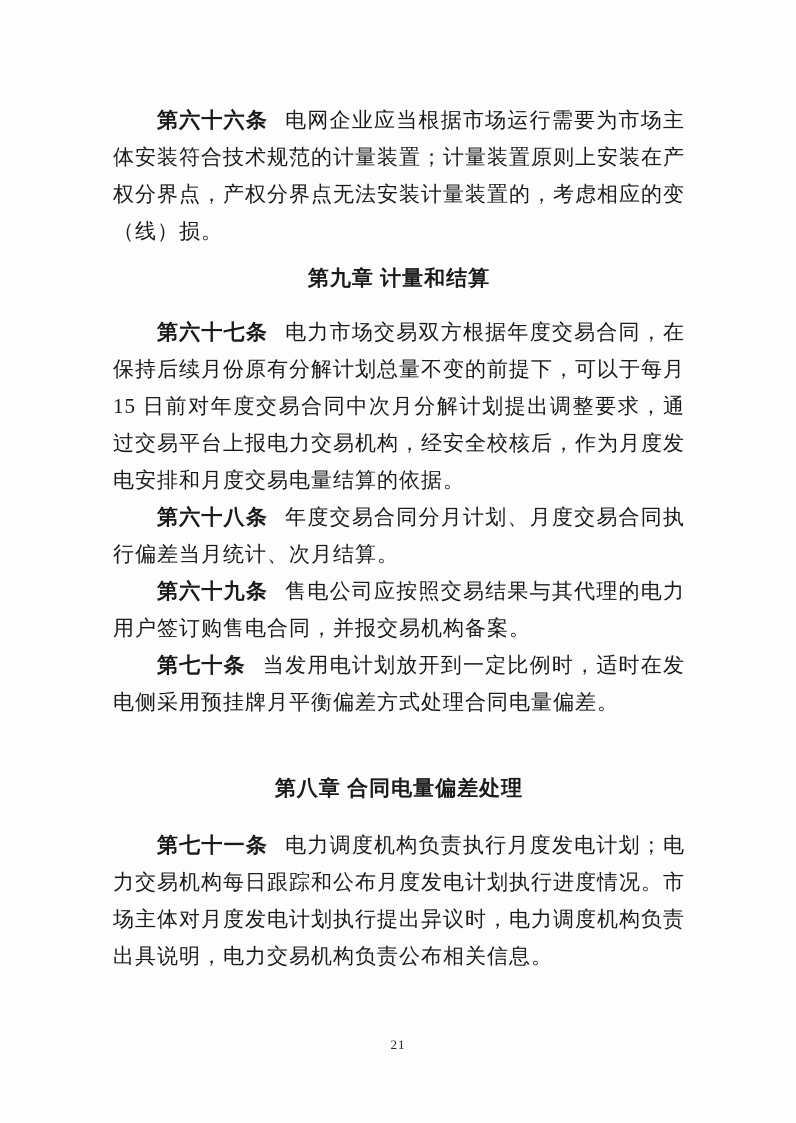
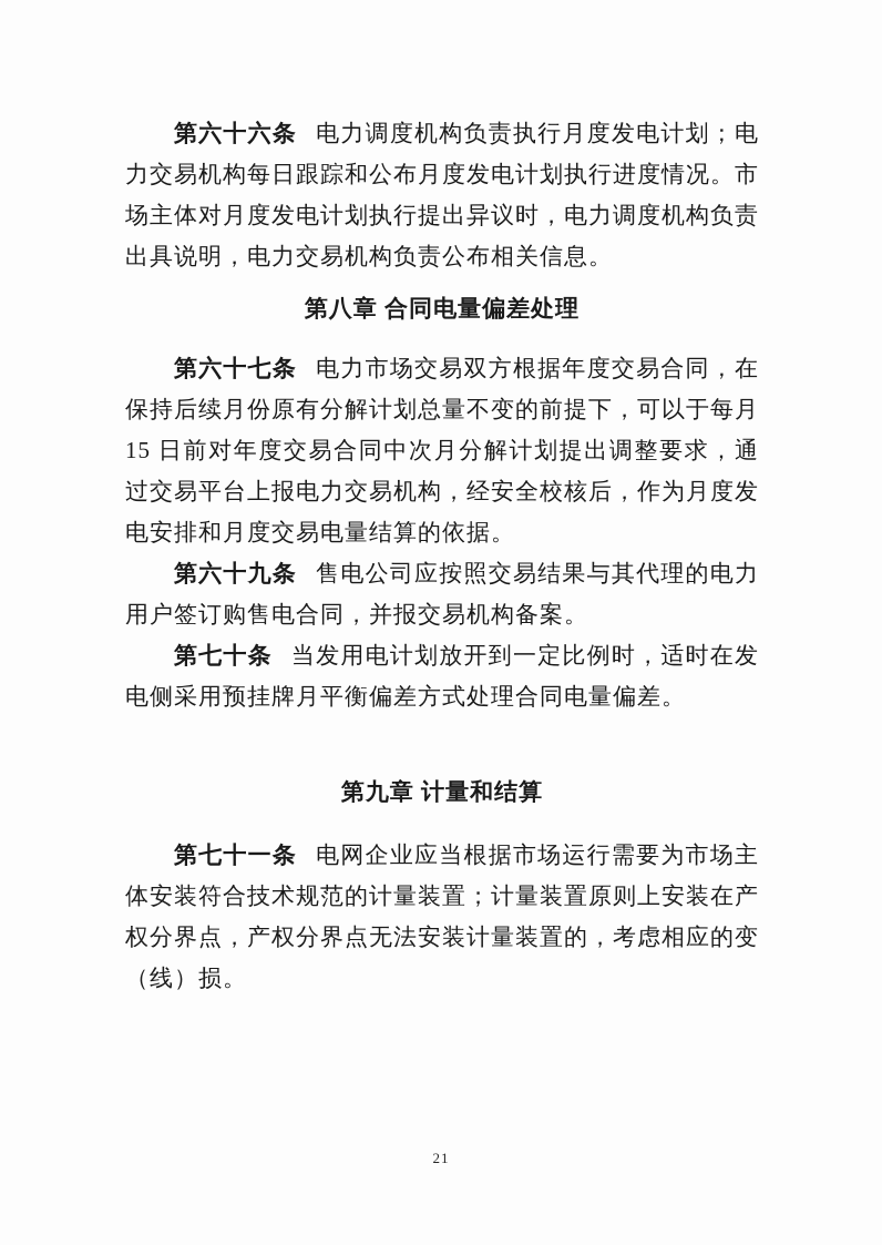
- 第六十六条 电网企业应当根据市场运行需要为市场主体安装符合技术规范的计量装置；计量装置原则上安装在产权分界点，产权分界点无法安装计量装置的，考虑相应的变（线）损。
+ 第六十六条 电力调度机构负责执行月度发电计划；电力交易机构每日跟踪和公布月度发电计划执行进度情况。市场主体对月度发电计划执行提出异议时，电力调度机构负责出具说明，电力交易机构负责公布相关信息。
- 第九章 计量和结算
+ 第八章 合同电量偏差处理
  第六十七条 电力市场交易双方根据年度交易合同，在保持后续月份原有分解计划总量不变的前提下，可以于每月15 日前对年度交易合同中次月分解计划提出调整要求，通过交易平台上报电力交易机构，经安全校核后，作为月度发电安排和月度交易电量结算的依据。
- 第六十八条 年度交易合同分月计划、月度交易合同执行偏差当月统计、次月结算。
  第六十九条 售电公司应按照交易结果与其代理的电力用户签订购售电合同，并报交易机构备案。
  第七十条 当发用电计划放开到一定比例时，适时在发电侧采用预挂牌月平衡偏差方式处理合同电量偏差。
- 第八章 合同电量偏差处理
+ 第九章 计量和结算
- 第七十一条 电力调度机构负责执行月度发电计划；电力交易机构每日跟踪和公布月度发电计划执行进度情况。市场主体对月度发电计划执行提出异议时，电力调度机构负责出具说明，电力交易机构负责公布相关信息。
+ 第七十一条 电网企业应当根据市场运行需要为市场主体安装符合技术规范的计量装置；计量装置原则上安装在产权分界点，产权分界点无法安装计量装置的，考虑相应的变（线）损。
  21
